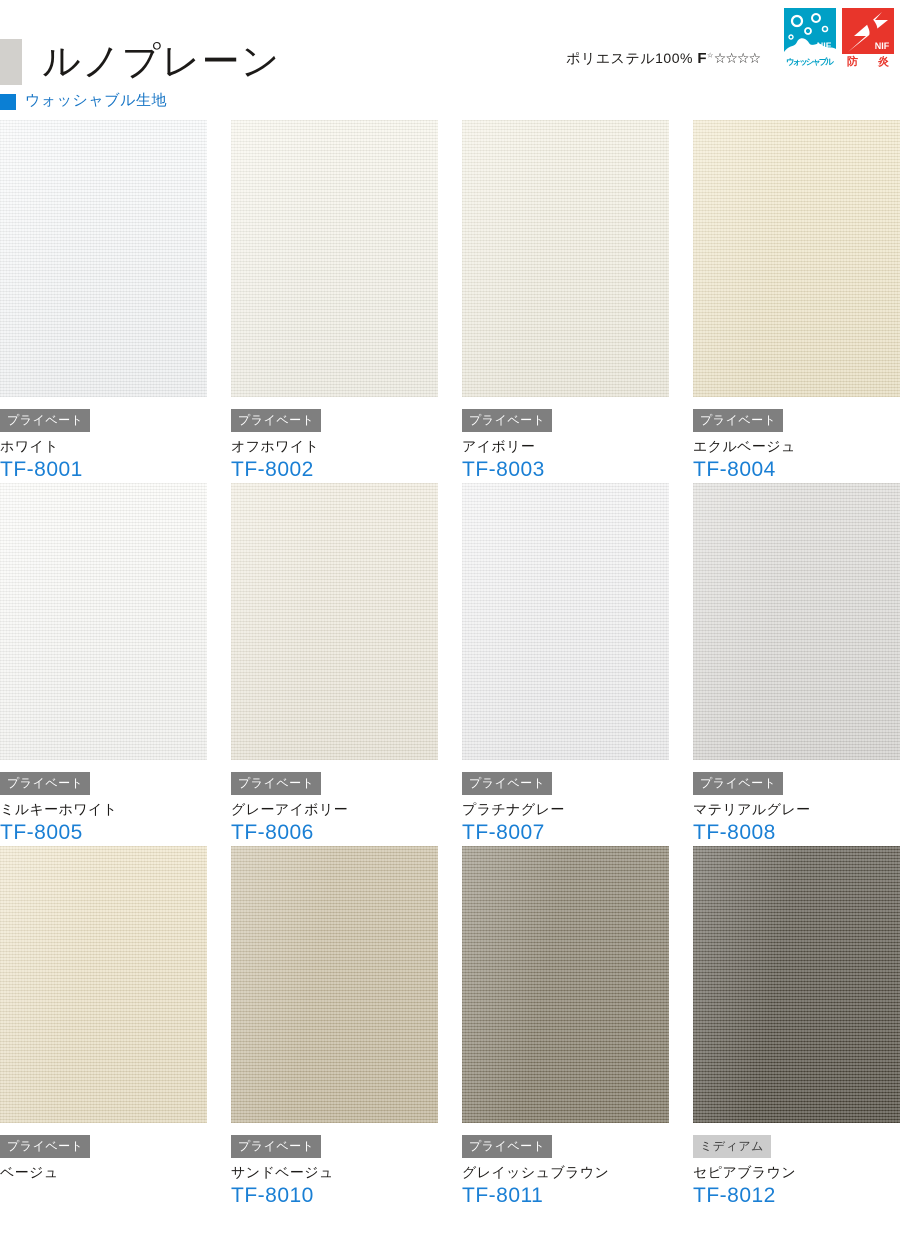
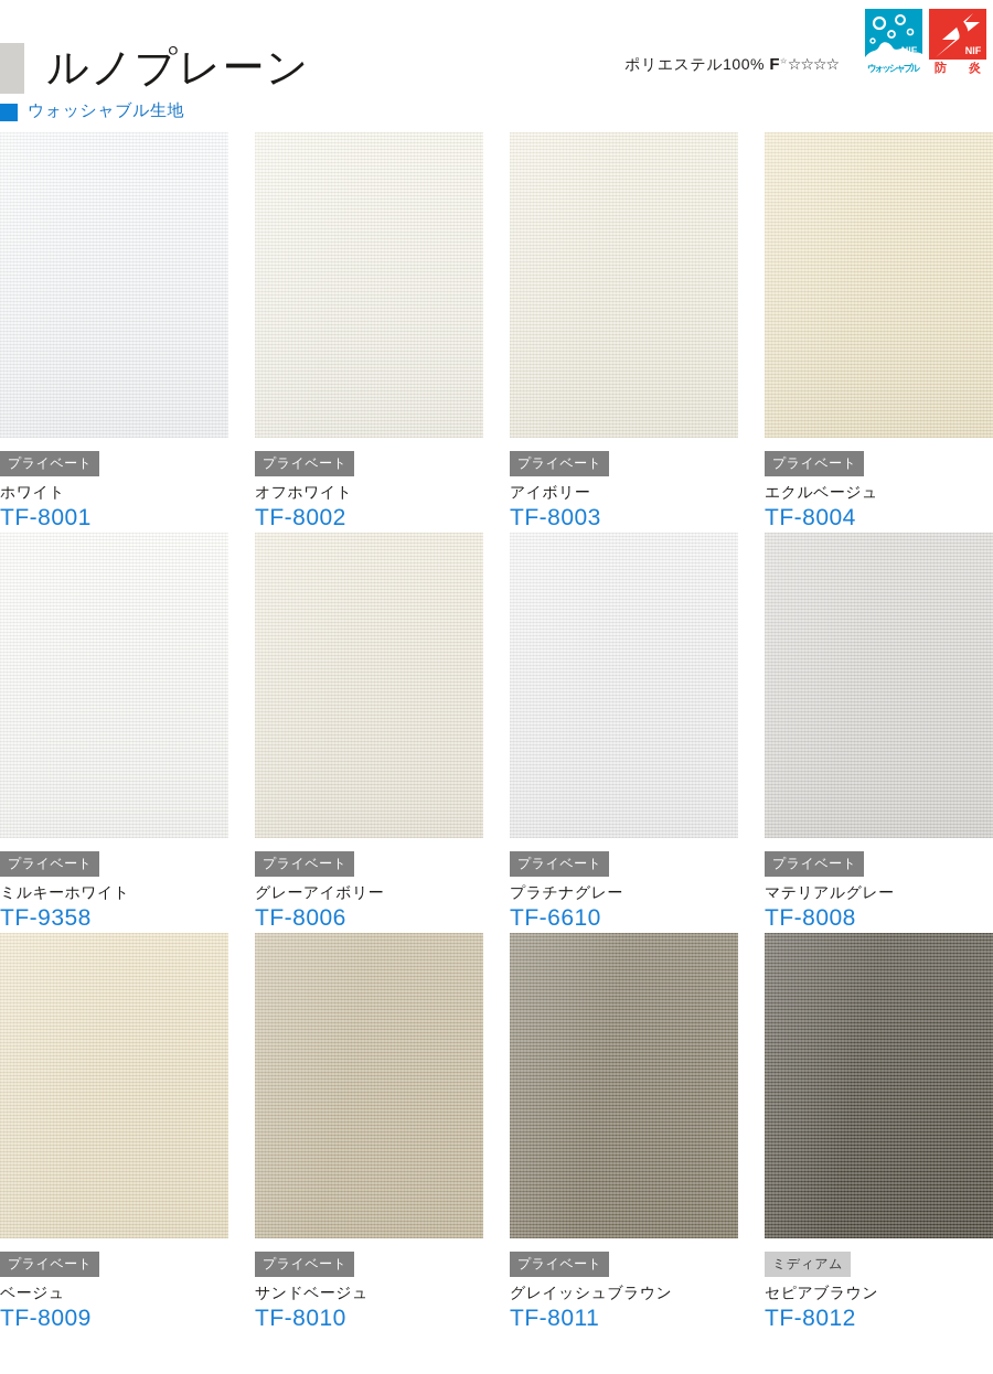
  ルノプレーン
  ポリエステル100% F ☆☆☆☆
  NIF
  ウォッシャブル
  NIF
  防 炎
  ウォッシャブル生地
  プライベート
  ホワイト
  TF-8001
  プライベート
  オフホワイト
  TF-8002
  プライベート
  アイボリー
  TF-8003
  プライベート
  エクルベージュ
  TF-8004
  プライベート
  ミルキーホワイト
- TF-8005
+ TF-9358
  プライベート
  グレーアイボリー
  TF-8006
  プライベート
  プラチナグレー
- TF-8007
+ TF-6610
  プライベート
  マテリアルグレー
  TF-8008
  プライベート
  ベージュ
+ TF-8009
  プライベート
  サンドベージュ
  TF-8010
  プライベート
  グレイッシュブラウン
  TF-8011
  ミディアム
  セピアブラウン
  TF-8012
